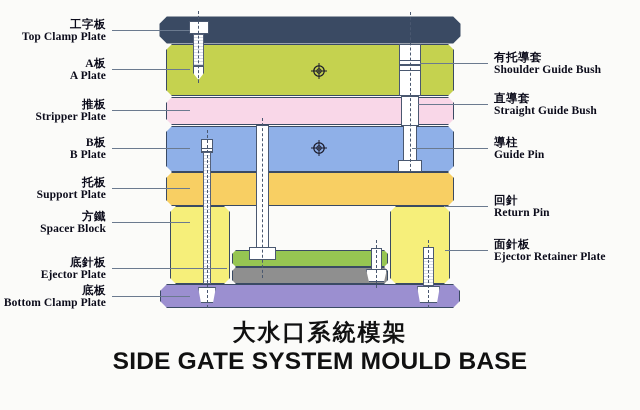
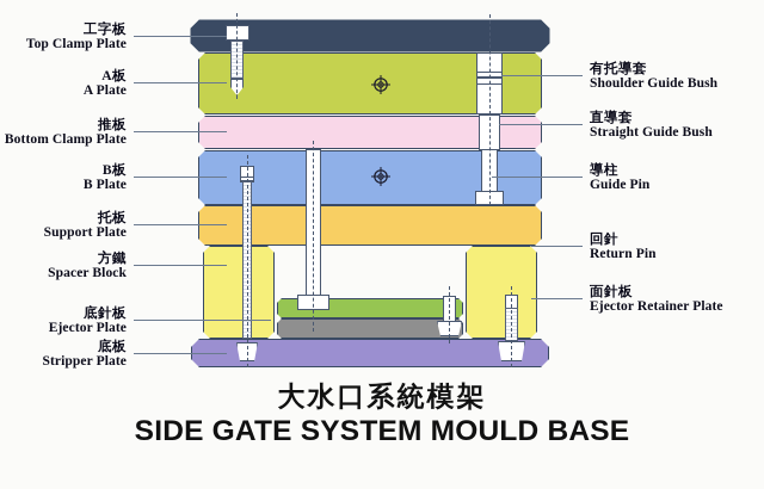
  工字板
  Top Clamp Plate
  A板
  A Plate
  推板
- Stripper Plate
+ Bottom Clamp Plate
  B板
  B Plate
  托板
  Support Plate
  方鐵
  Spacer Block
  底針板
  Ejector Plate
  底板
- Bottom Clamp Plate
+ Stripper Plate
  有托導套
  Shoulder Guide Bush
  直導套
  Straight Guide Bush
  導柱
  Guide Pin
  回針
  Return Pin
  面針板
  Ejector Retainer Plate
  大水口系統模架
  SIDE GATE SYSTEM MOULD BASE
